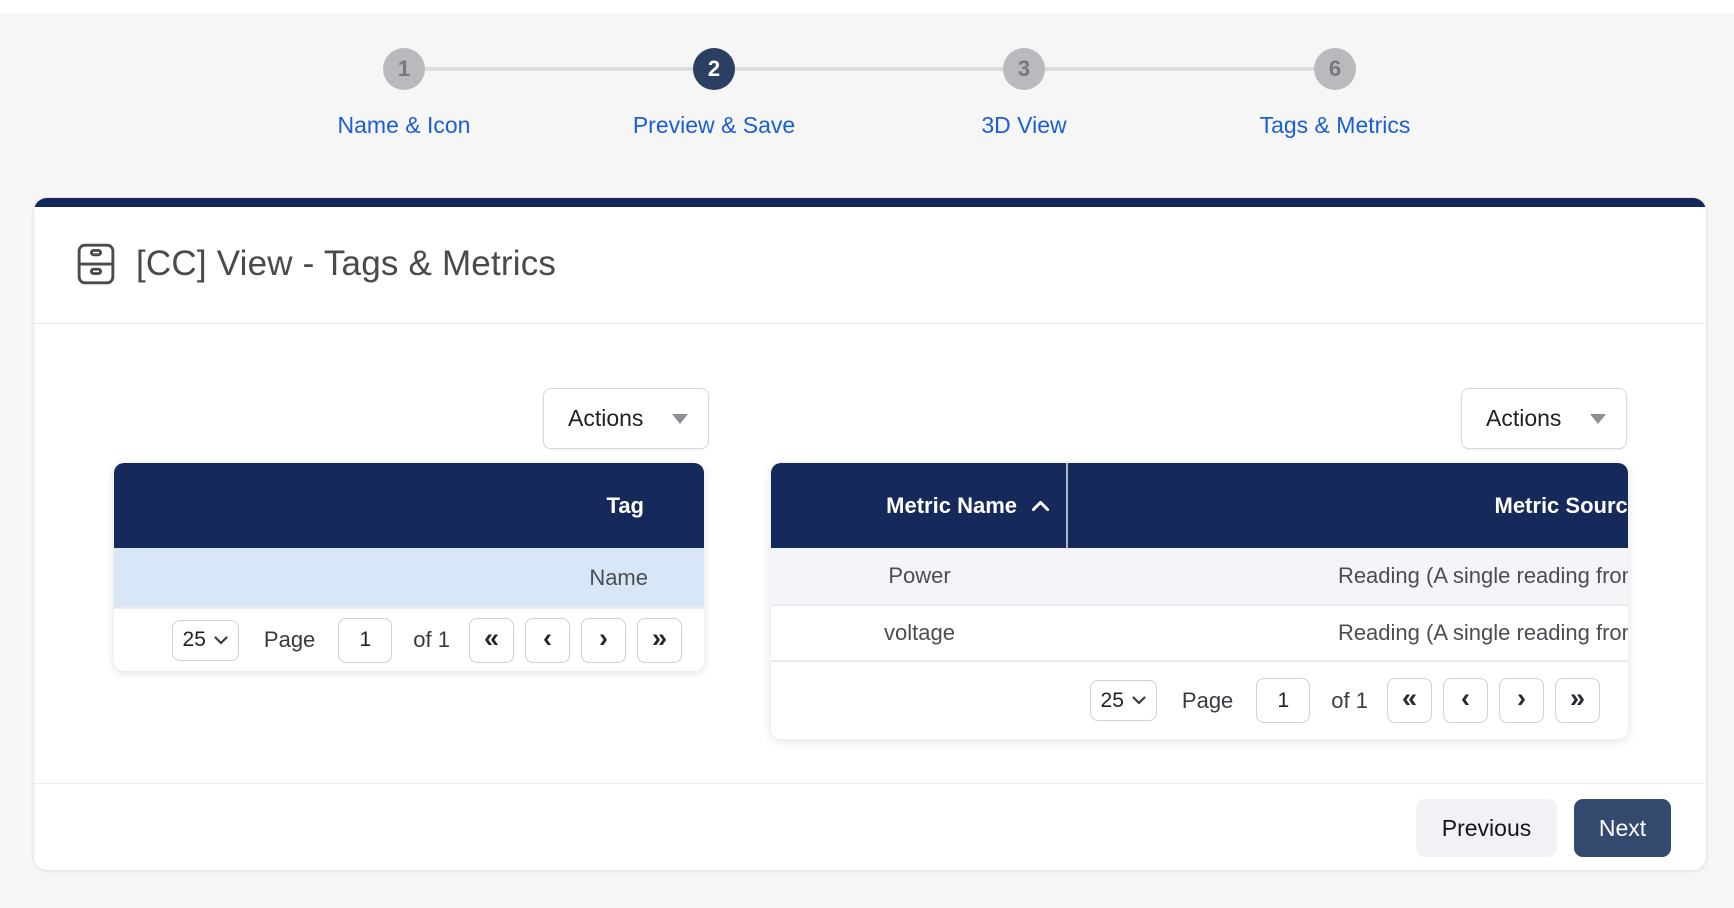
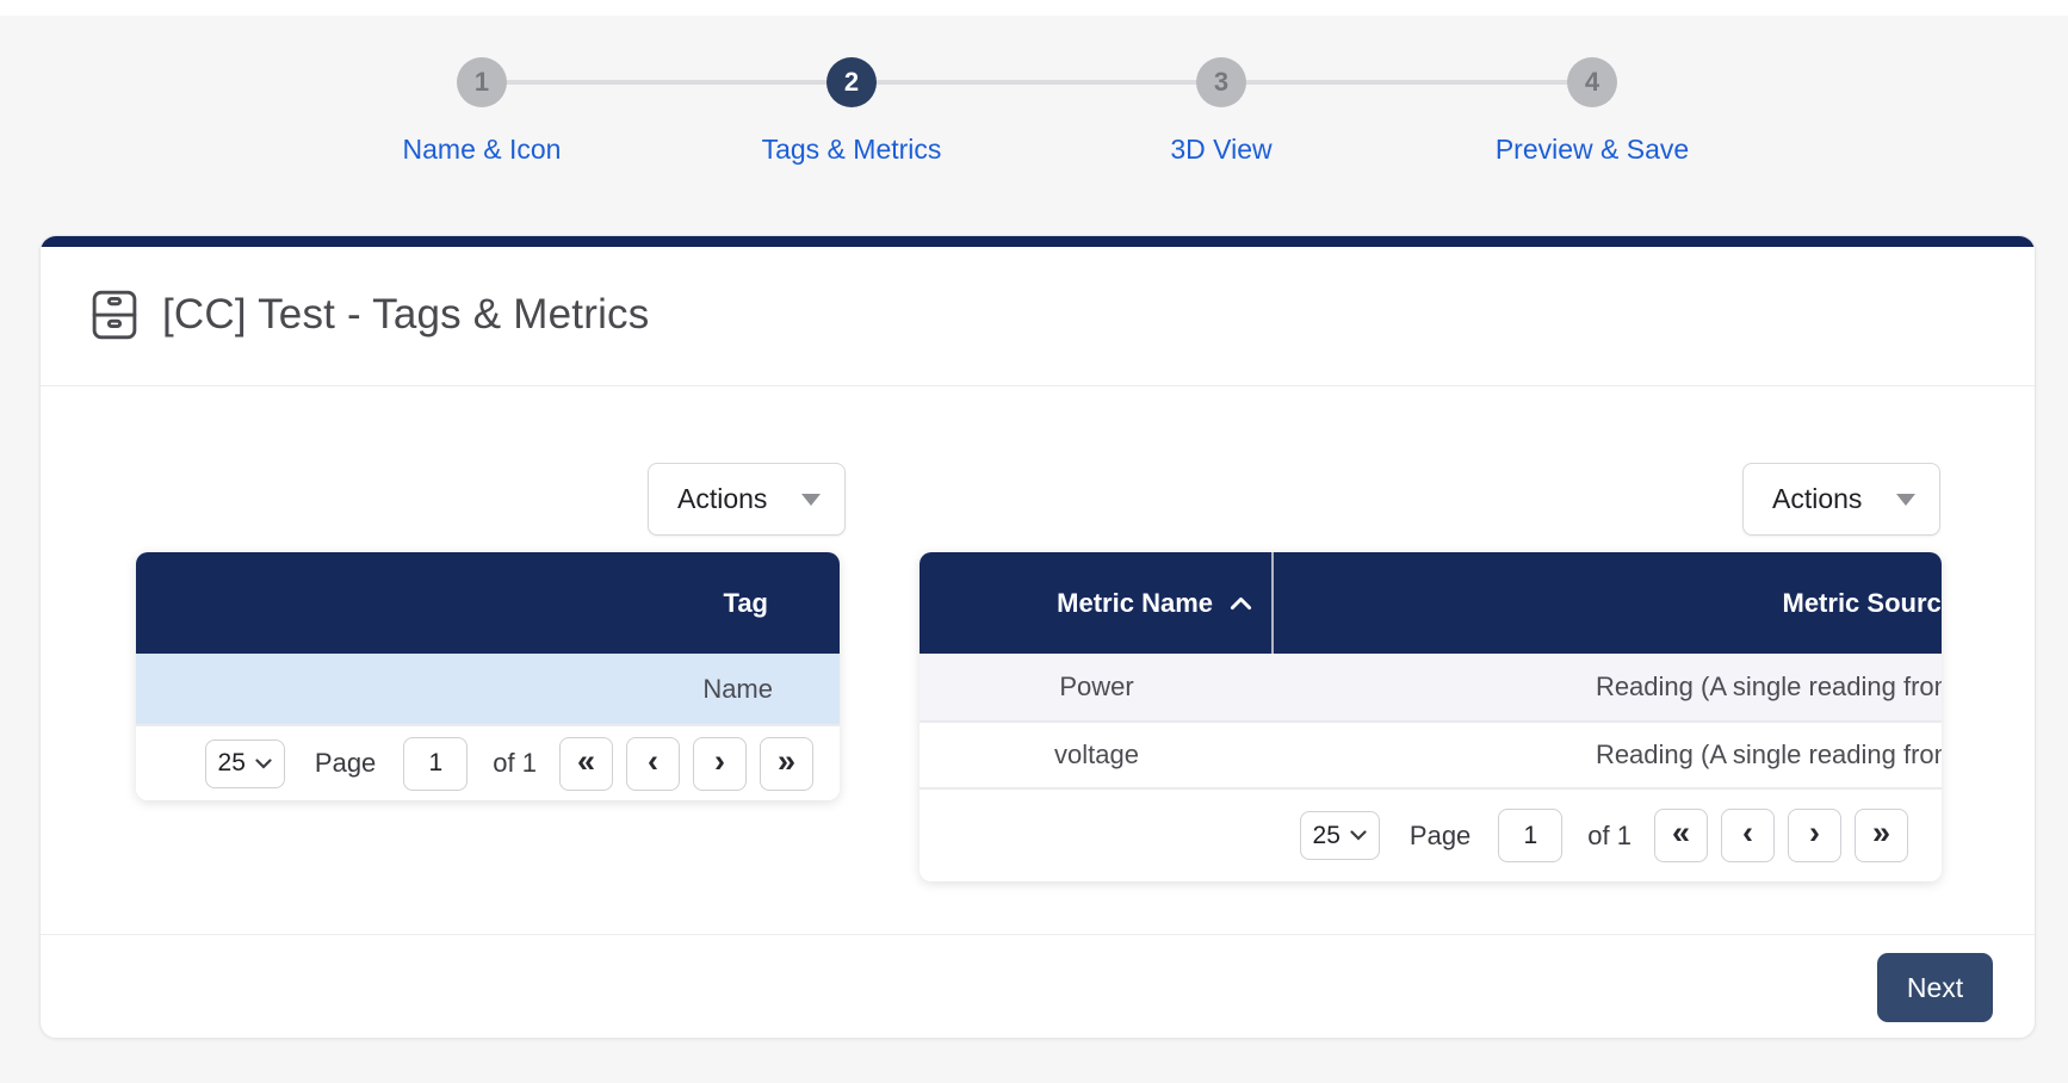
  1
  2
  3
- 6
+ 4
  Name & Icon
- Preview & Save
+ Tags & Metrics
  3D View
- Tags & Metrics
+ Preview & Save
- [CC] View - Tags & Metrics
+ [CC] Test - Tags & Metrics
  Actions
  Actions
  Tag
  Name
  25
  Page
  1
  of 1
  «
  ‹
  ›
  »
  Metric Name
  Metric Sourc
  Power
  Reading (A single reading fro
  voltage
  Reading (A single reading fro
  25
  Page
  1
  of 1
  «
  ‹
  ›
  »
- Previous
  Next
